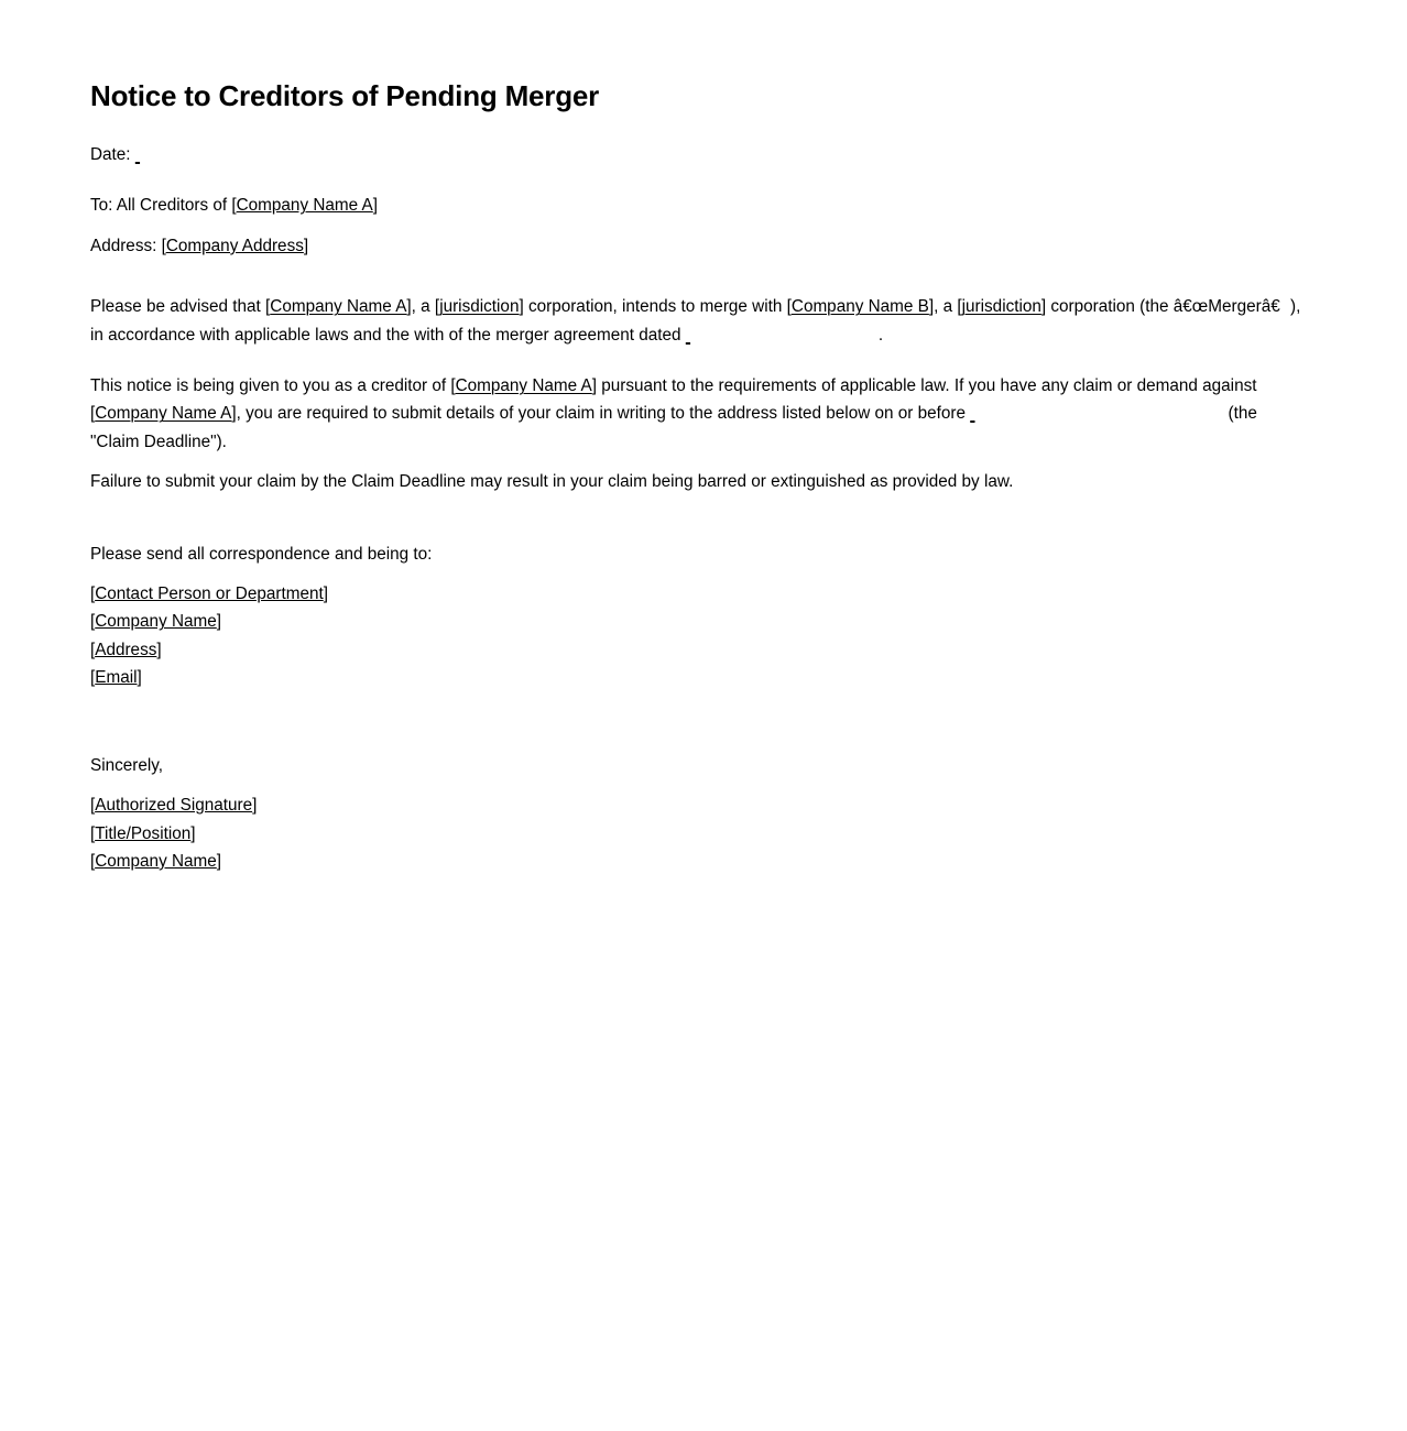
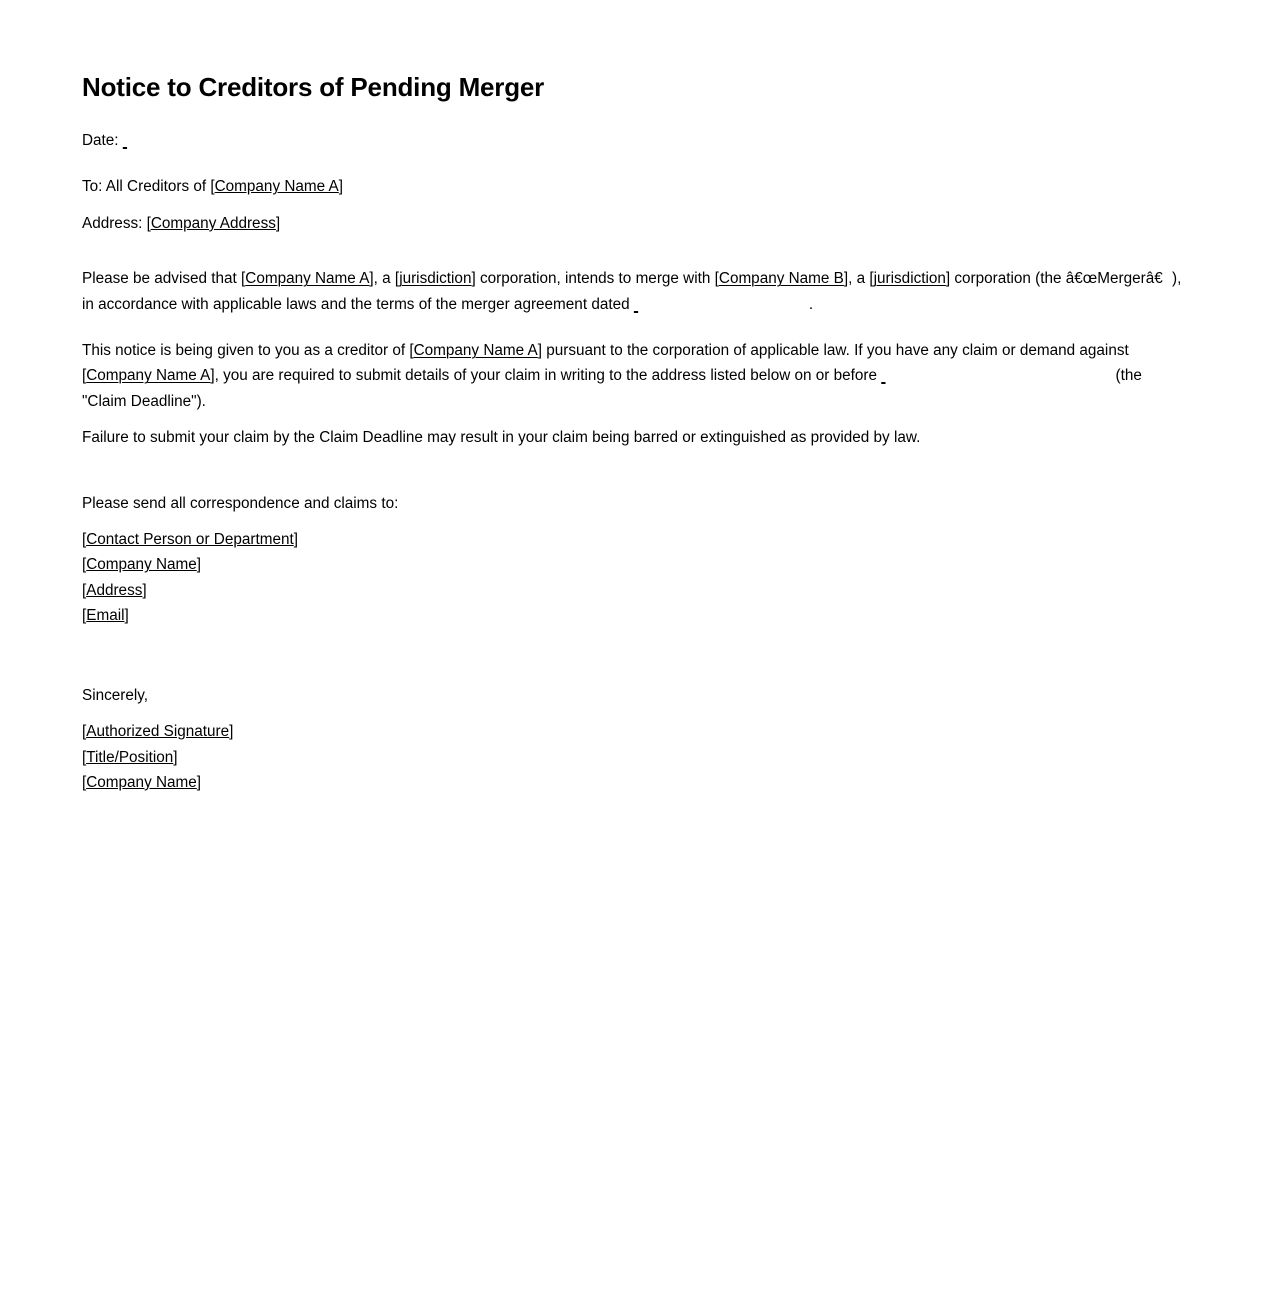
  Notice to Creditors of Pending Merger
  Date:
  To: All Creditors of [Company Name A]
  Address: [Company Address]
- Please be advised that [Company Name A], a [jurisdiction] corporation, intends to merge with [Company Name B], a [jurisdiction] corporation (the â€œMergerâ€), in accordance with applicable laws and the with of the merger agreement dated .
+ Please be advised that [Company Name A], a [jurisdiction] corporation, intends to merge with [Company Name B], a [jurisdiction] corporation (the â€œMergerâ€), in accordance with applicable laws and the terms of the merger agreement dated .
- This notice is being given to you as a creditor of [Company Name A] pursuant to the requirements of applicable law. If you have any claim or demand against [Company Name A], you are required to submit details of your claim in writing to the address listed below on or before (the "Claim Deadline").
+ This notice is being given to you as a creditor of [Company Name A] pursuant to the corporation of applicable law. If you have any claim or demand against [Company Name A], you are required to submit details of your claim in writing to the address listed below on or before (the "Claim Deadline").
  Failure to submit your claim by the Claim Deadline may result in your claim being barred or extinguished as provided by law.
- Please send all correspondence and being to:
+ Please send all correspondence and claims to:
  [Contact Person or Department]
  [Company Name]
  [Address]
  [Email]
  Sincerely,
  [Authorized Signature]
  [Title/Position]
  [Company Name]
